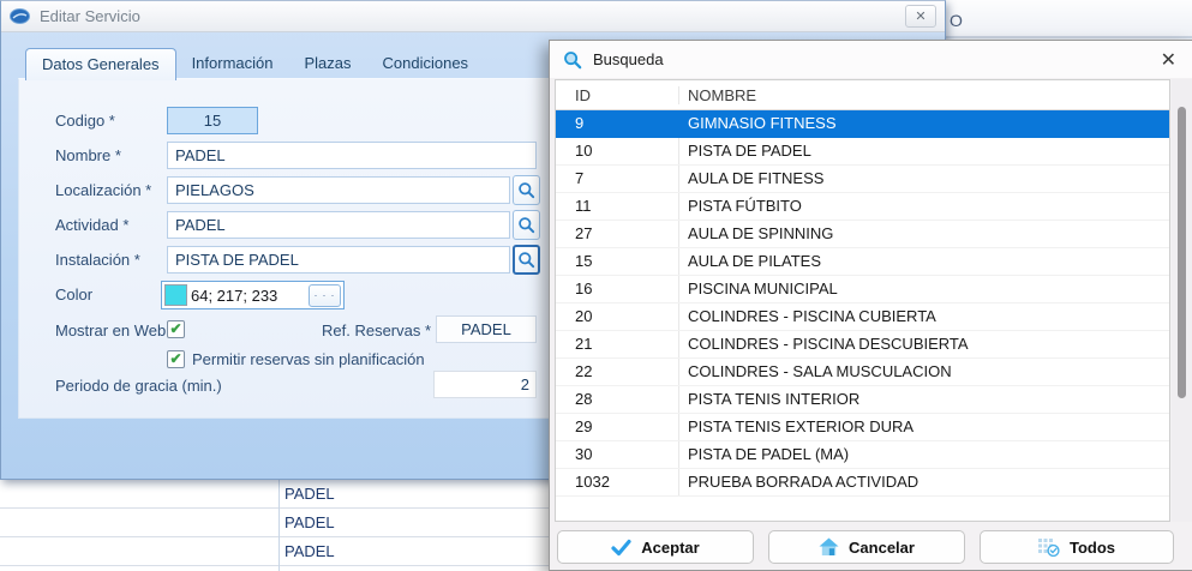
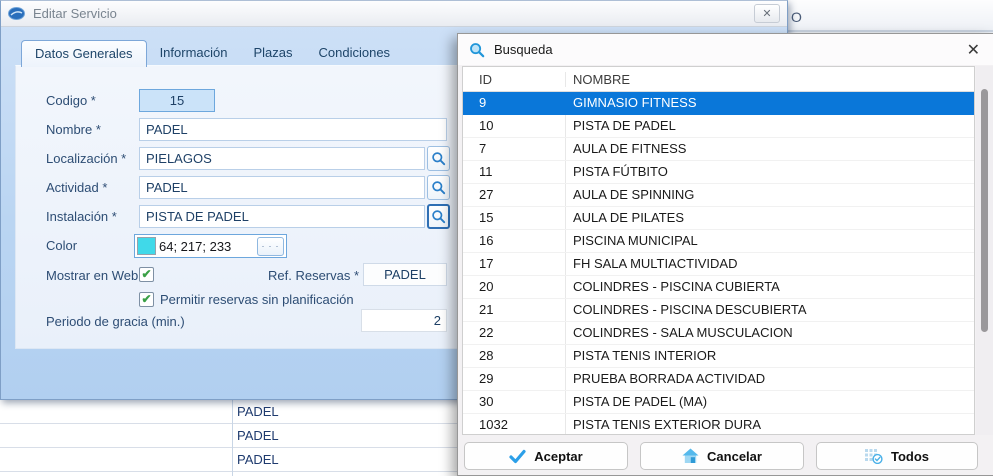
  O
  PADEL
  PADEL
  PADEL
  Editar Servicio
  ✕
  Datos Generales
  Información
  Plazas
  Condiciones
  Codigo *
  15
  Nombre *
  PADEL
  Localización *
  PIELAGOS
  Actividad *
  PADEL
  Instalación *
  PISTA DE PADEL
  Color
  64; 217; 233
  . . .
  Mostrar en Web
  ✔
  Ref. Reservas *
  PADEL
  ✔
  Permitir reservas sin planificación
  Periodo de gracia (min.)
  2
  Busqueda
  ✕
  ID
  NOMBRE
  9
  GIMNASIO FITNESS
  10
  PISTA DE PADEL
  7
  AULA DE FITNESS
  11
  PISTA FÚTBITO
  27
  AULA DE SPINNING
  15
  AULA DE PILATES
  16
  PISCINA MUNICIPAL
+ 17
+ FH SALA MULTIACTIVIDAD
  20
  COLINDRES - PISCINA CUBIERTA
  21
  COLINDRES - PISCINA DESCUBIERTA
  22
  COLINDRES - SALA MUSCULACION
  28
  PISTA TENIS INTERIOR
  29
- PISTA TENIS EXTERIOR DURA
+ PRUEBA BORRADA ACTIVIDAD
  30
  PISTA DE PADEL (MA)
  1032
- PRUEBA BORRADA ACTIVIDAD
+ PISTA TENIS EXTERIOR DURA
  Aceptar
  Cancelar
  Todos
